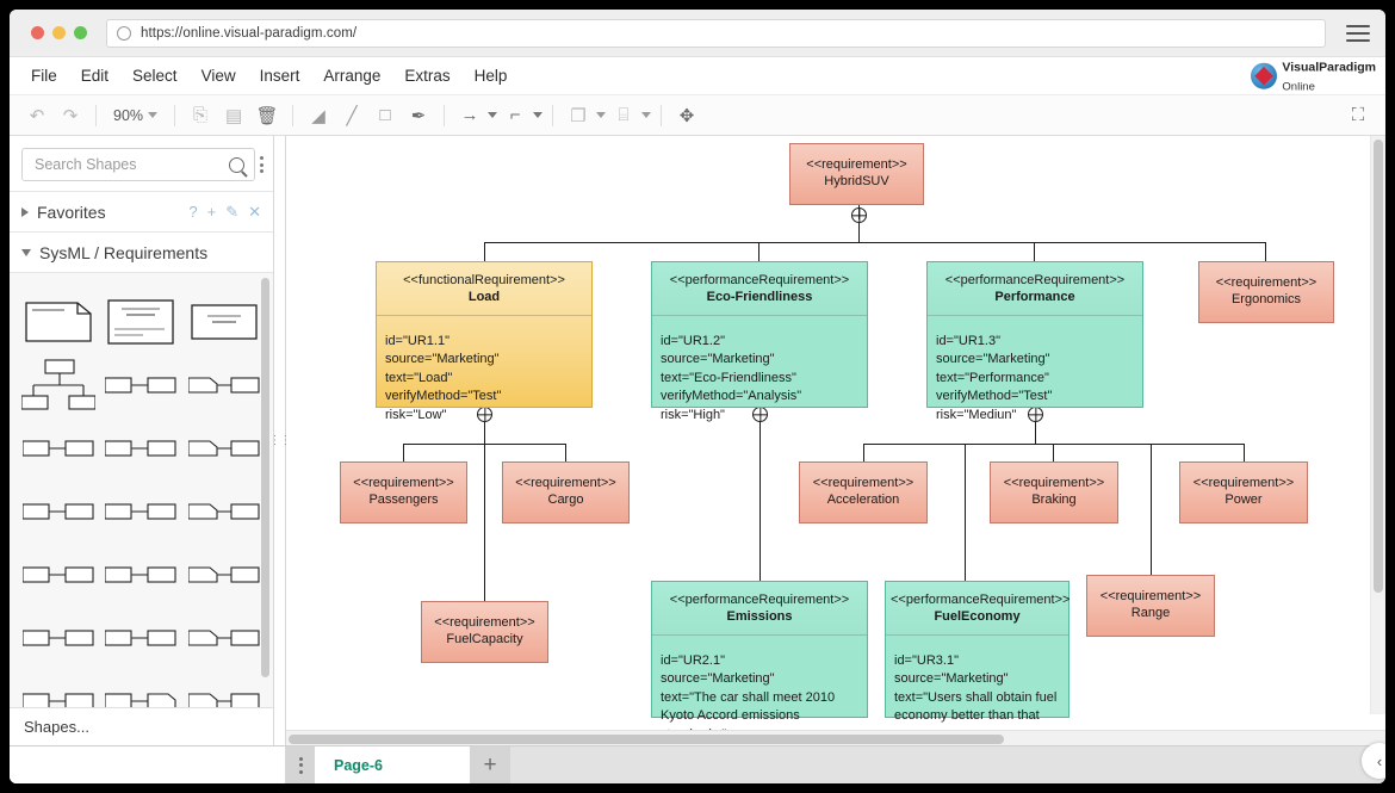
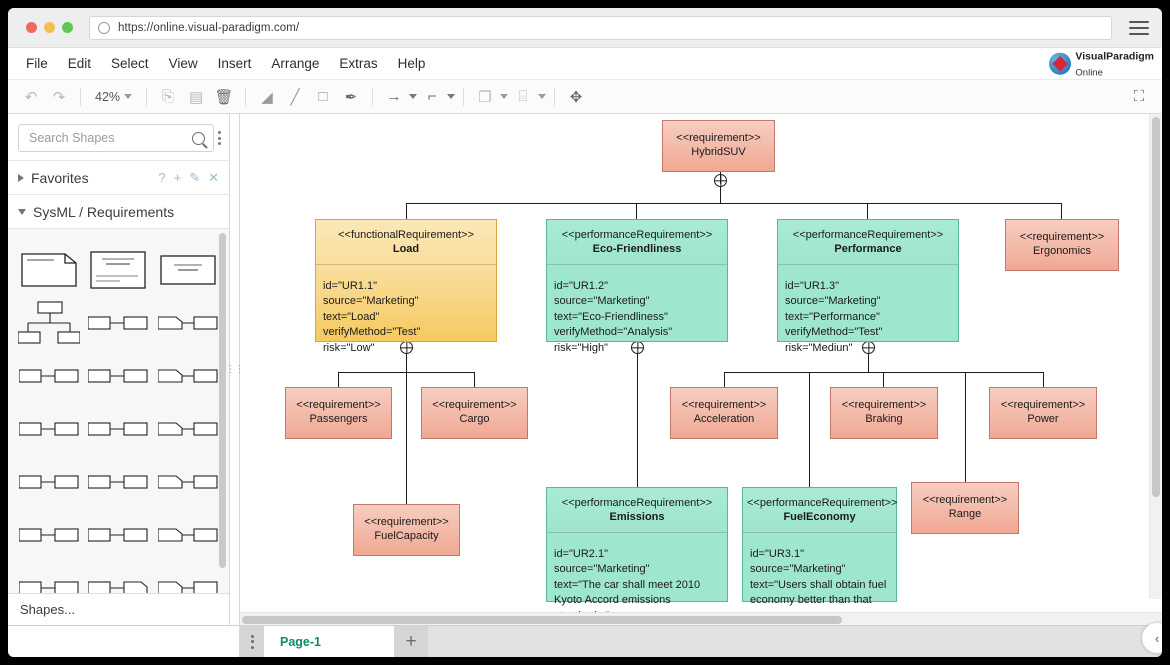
  https://online.visual-paradigm.com/
  File
  Edit
  Select
  View
  Insert
  Arrange
  Extras
  Help
  VisualParadigm
  Online
  ↶
  ↷
- 90%
+ 42%
  ⎘
  ▤
  🗑
  ◢
  ╱
  □
  ✒
  →
  ⌐
  ❐
  ⌸
  ✥
  ⛶
  Search Shapes
  Favorites
  ?
  +
  ✎
  ✕
  SysML / Requirements
  Shapes...
  ⋮⋮
  <<requirement>>
  HybridSUV
  <<functionalRequirement>>
  Load
  id="UR1.1"
  source="Marketing"
  text="Load"
  verifyMethod="Test"
  risk="Low"
  <<performanceRequirement>>
  Eco-Friendliness
  id="UR1.2"
  source="Marketing"
  text="Eco-Friendliness"
  verifyMethod="Analysis"
  risk="High"
  <<performanceRequirement>>
  Performance
  id="UR1.3"
  source="Marketing"
  text="Performance"
  verifyMethod="Test"
  risk="Mediun"
  <<requirement>>
  Ergonomics
  <<requirement>>
  Passengers
  <<requirement>>
  Cargo
  <<requirement>>
  FuelCapacity
  <<requirement>>
  Acceleration
  <<requirement>>
  Braking
  <<requirement>>
  Power
  <<requirement>>
  Range
  <<performanceRequirement>>
  Emissions
  id="UR2.1"
  source="Marketing"
  text="The car shall meet 2010
  <<performanceRequirement>>
  FuelEconomy
  id="UR3.1"
  source="Marketing"
  text="Users shall obtain fuel
  economy better than that
- Page-6
+ Page-1
  +
  ‹
